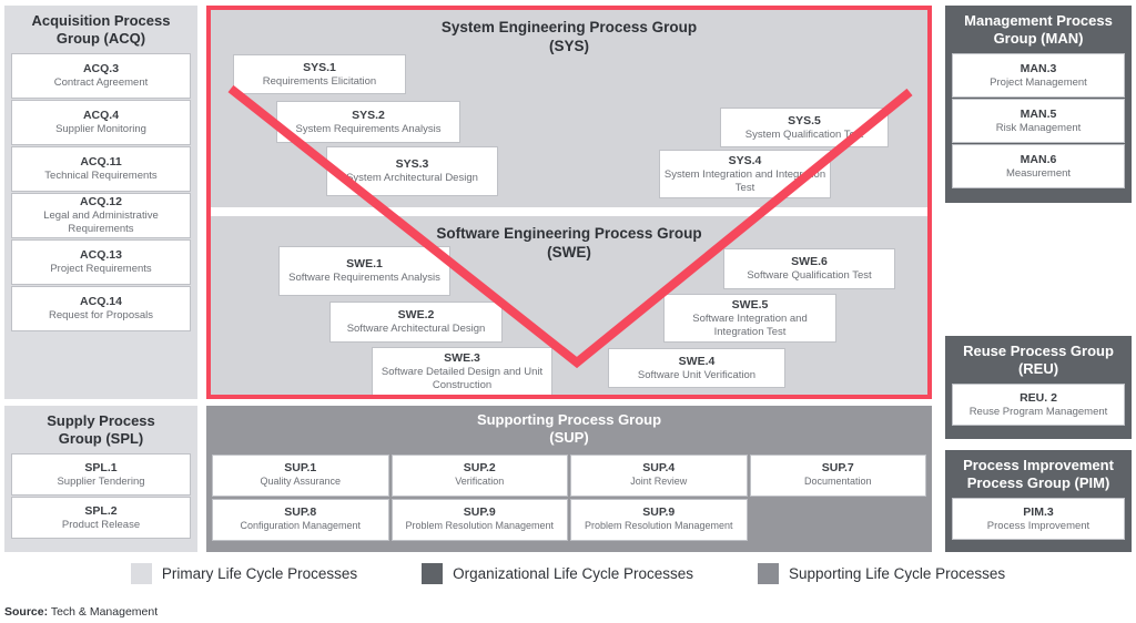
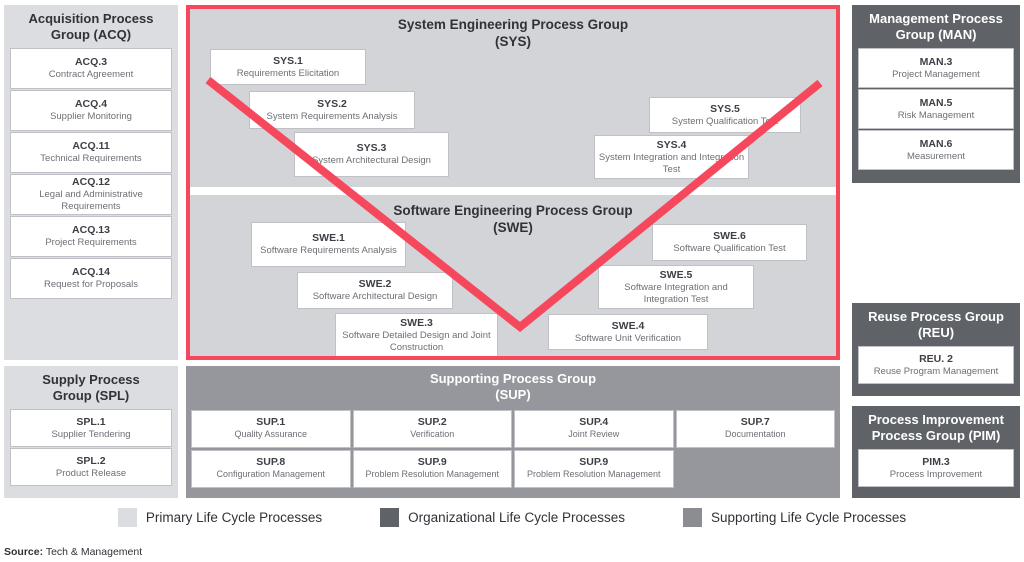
  Acquisition Process
  Group (ACQ)
  ACQ.3
  Contract Agreement
  ACQ.4
  Supplier Monitoring
  ACQ.11
  Technical Requirements
  ACQ.12
  Legal and Administrative Requirements
  ACQ.13
  Project Requirements
  ACQ.14
  Request for Proposals
  Supply Process
  Group (SPL)
  SPL.1
  Supplier Tendering
  SPL.2
  Product Release
  System Engineering Process Group
  (SYS)
  Software Engineering Process Group
  (SWE)
  SYS.1
  Requirements Elicitation
  SYS.2
  System Requirements Analysis
  SYS.3
  ystem Architectural Design
  SYS.5
  System Qualification T
  SYS.4
  System Integration and Integron Test
  SWE.1
  Software Requirements Analysis
  SWE.2
  Software Architectural Design
  SWE.3
- Software Detailed Design and Unit Construction
+ Software Detailed Design and Joint Construction
  SWE.6
  Software Qualification Test
  SWE.5
  Software Integration and Integration Test
  SWE.4
  Software Unit Verification
  Supporting Process Group
  (SUP)
  SUP.1
  Quality Assurance
  SUP.2
  Verification
  SUP.4
  Joint Review
  SUP.7
  Documentation
  SUP.8
  Configuration Management
  SUP.9
  Problem Resolution Management
  SUP.9
  Problem Resolution Management
  Management Process
  Group (MAN)
  MAN.3
  Project Management
  MAN.5
  Risk Management
  MAN.6
  Measurement
  Reuse Process Group
  (REU)
  REU. 2
  Reuse Program Management
  Process Improvement
  Process Group (PIM)
  PIM.3
  Process Improvement
  Primary Life Cycle Processes
  Organizational Life Cycle Processes
  Supporting Life Cycle Processes
  Source: Tech & Management
